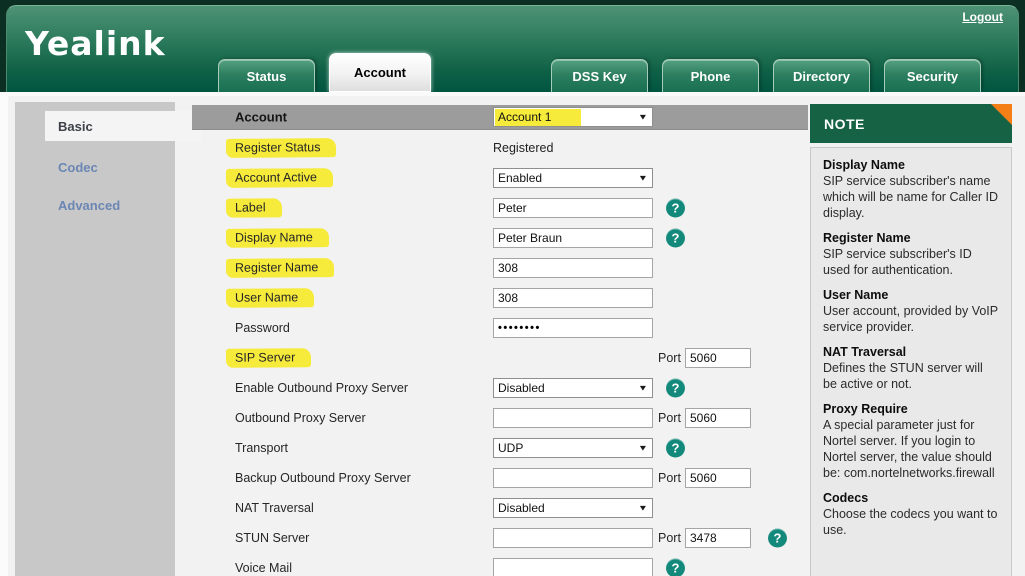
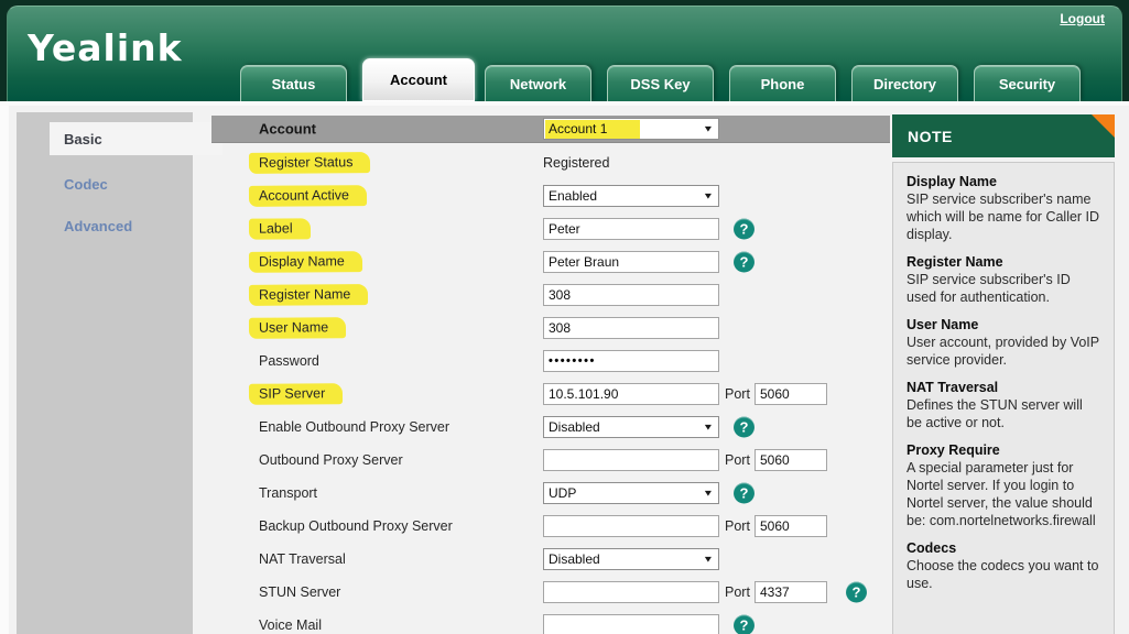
  Yealink
  Logout
  Status
  Account
+ Network
  DSS Key
  Phone
  Directory
  Security
  Basic
  Codec
  Advanced
  Account
  Account 1
  ▼
  Register Status
  Registered
  Account Active
  Enabled
  ▼
  Label
  Peter
  ?
  Display Name
  Peter Braun
  ?
  Register Name
  308
  User Name
  308
  Password
  ••••••••
  SIP Server
+ 10.5.101.90
  Port
  5060
  Enable Outbound Proxy Server
  Disabled
  ▼
  ?
  Outbound Proxy Server
  Port
  5060
  Transport
  UDP
  ▼
  ?
  Backup Outbound Proxy Server
  Port
  5060
  NAT Traversal
  Disabled
  ▼
  STUN Server
  Port
- 3478
+ 4337
  ?
  Voice Mail
  ?
  NOTE
  Display Name
  SIP service subscriber's name which will be name for Caller ID display.
  Register Name
  SIP service subscriber's ID used for authentication.
  User Name
  User account, provided by VoIP service provider.
  NAT Traversal
  Defines the STUN server will be active or not.
  Proxy Require
  A special parameter just for Nortel server. If you login to Nortel server, the value should be: com.nortelnetworks.firewall
  Codecs
  Choose the codecs you want to use.
